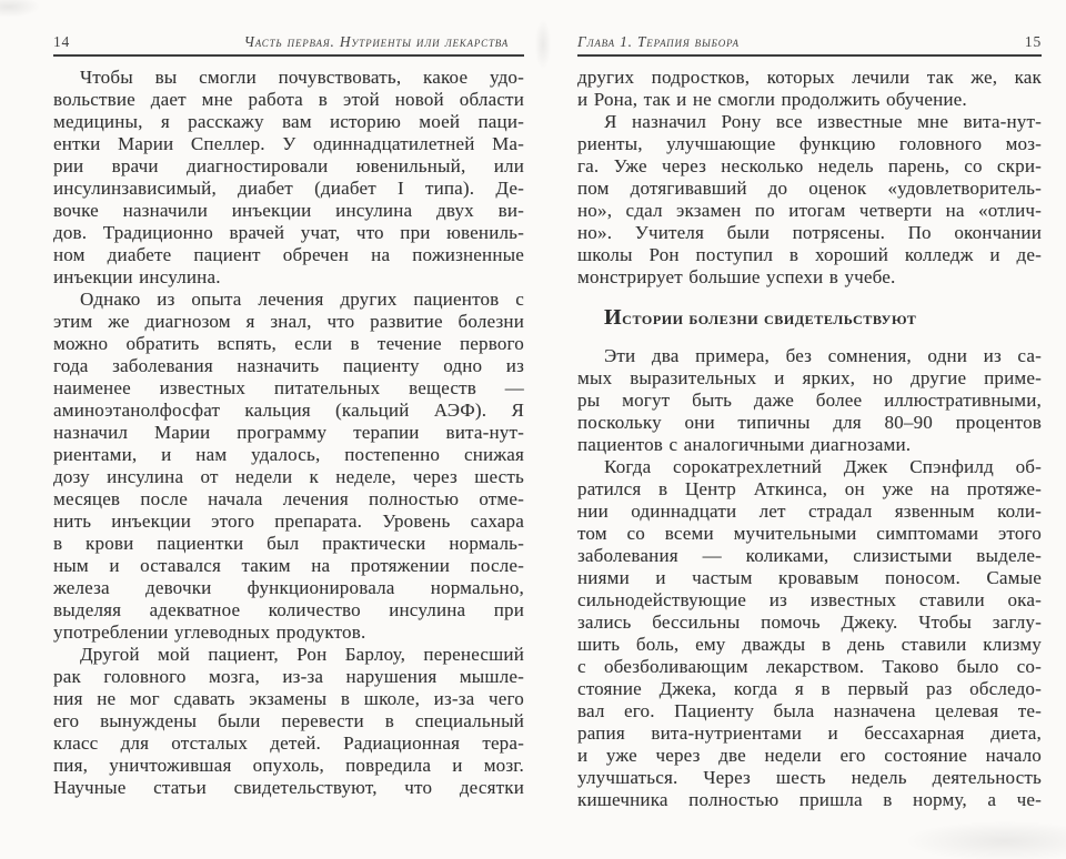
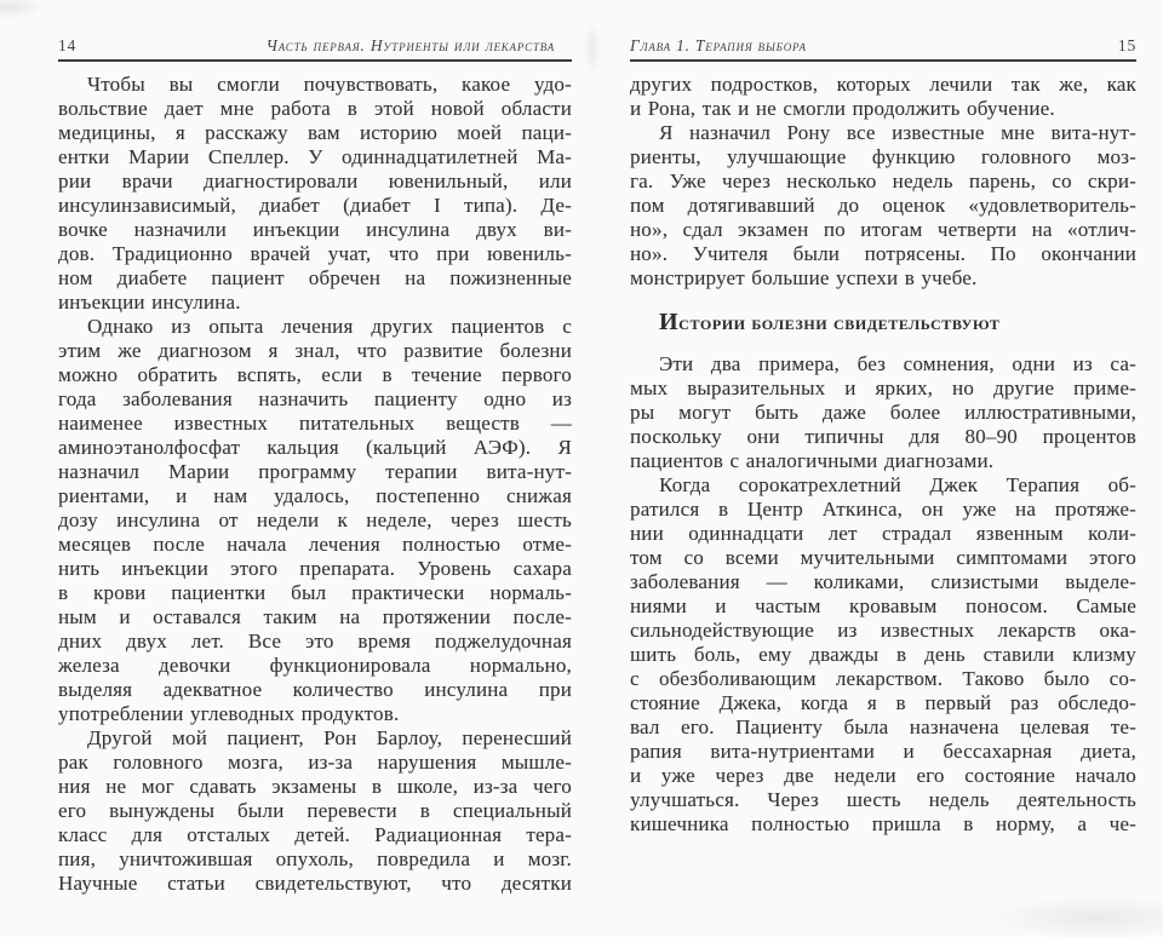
  14
  Часть первая. Нутриенты или лекарства
  Чтобы вы смогли почувствовать, какое удо-
  вольствие дает мне работа в этой новой области
  медицины, я расскажу вам историю моей паци-
  ентки Марии Спеллер. У одиннадцатилетней Ма-
  рии врачи диагностировали ювенильный, или
  инсулинзависимый, диабет (диабет I типа). Де-
  вочке назначили инъекции инсулина двух ви-
  дов. Традиционно врачей учат, что при ювениль-
  ном диабете пациент обречен на пожизненные
  инъекции инсулина.
  Однако из опыта лечения других пациентов с
  этим же диагнозом я знал, что развитие болезни
  можно обратить вспять, если в течение первого
  года заболевания назначить пациенту одно из
  наименее известных питательных веществ —
  аминоэтанолфосфат кальция (кальций АЭФ). Я
  назначил Марии программу терапии вита-нут-
  риентами, и нам удалось, постепенно снижая
  дозу инсулина от недели к неделе, через шесть
  месяцев после начала лечения полностью отме-
  нить инъекции этого препарата. Уровень сахара
  в крови пациентки был практически нормаль-
  ным и оставался таким на протяжении после-
+ дних двух лет. Все это время поджелудочная
  железа девочки функционировала нормально,
  выделяя адекватное количество инсулина при
  употреблении углеводных продуктов.
  Другой мой пациент, Рон Барлоу, перенесший
  рак головного мозга, из-за нарушения мышле-
  ния не мог сдавать экзамены в школе, из-за чего
  его вынуждены были перевести в специальный
  класс для отсталых детей. Радиационная тера-
  пия, уничтожившая опухоль, повредила и мозг.
  Научные статьи свидетельствуют, что десятки
  Глава 1. Терапия выбора
  15
  других подростков, которых лечили так же, как
  и Рона, так и не смогли продолжить обучение.
  Я назначил Рону все известные мне вита-нут-
  риенты, улучшающие функцию головного моз-
  га. Уже через несколько недель парень, со скри-
  пом дотягивавший до оценок «удовлетворитель-
  но», сдал экзамен по итогам четверти на «отлич-
  но». Учителя были потрясены. По окончании
- школы Рон поступил в хороший колледж и де-
  монстрирует большие успехи в учебе.
  Истории болезни свидетельствуют
  Эти два примера, без сомнения, одни из са-
  мых выразительных и ярких, но другие приме-
  ры могут быть даже более иллюстративными,
  поскольку они типичны для 80–90 процентов
  пациентов с аналогичными диагнозами.
- Когда сорокатрехлетний Джек Спэнфилд об-
+ Когда сорокатрехлетний Джек Терапия об-
  ратился в Центр Аткинса, он уже на протяже-
  нии одиннадцати лет страдал язвенным коли-
  том со всеми мучительными симптомами этого
  заболевания — коликами, слизистыми выделе-
  ниями и частым кровавым поносом. Самые
- сильнодействующие из известных ставили ока-
+ сильнодействующие из известных лекарств ока-
- зались бессильны помочь Джеку. Чтобы заглу-
  шить боль, ему дважды в день ставили клизму
  с обезболивающим лекарством. Таково было со-
  стояние Джека, когда я в первый раз обследо-
  вал его. Пациенту была назначена целевая те-
  рапия вита-нутриентами и бессахарная диета,
  и уже через две недели его состояние начало
  улучшаться. Через шесть недель деятельность
  кишечника полностью пришла в норму, а че-
